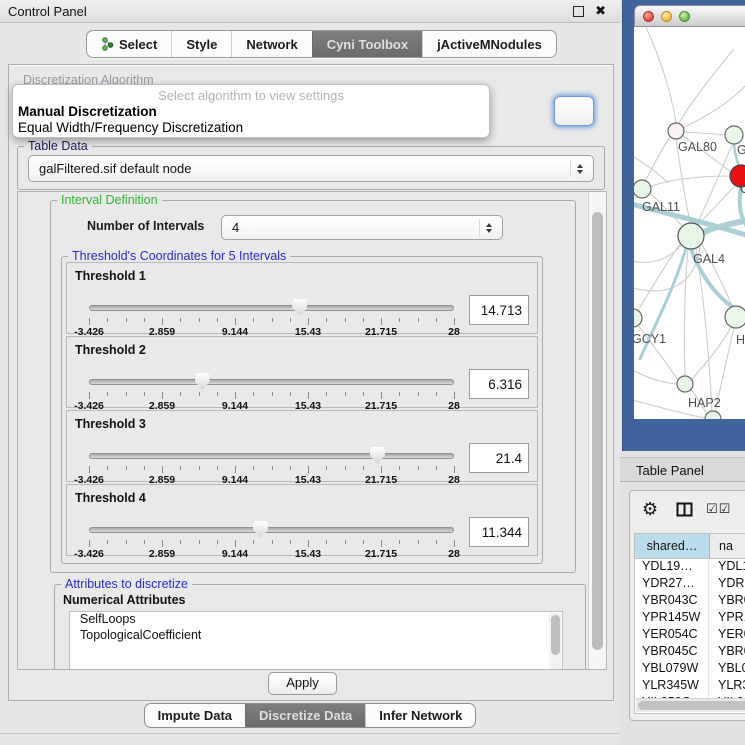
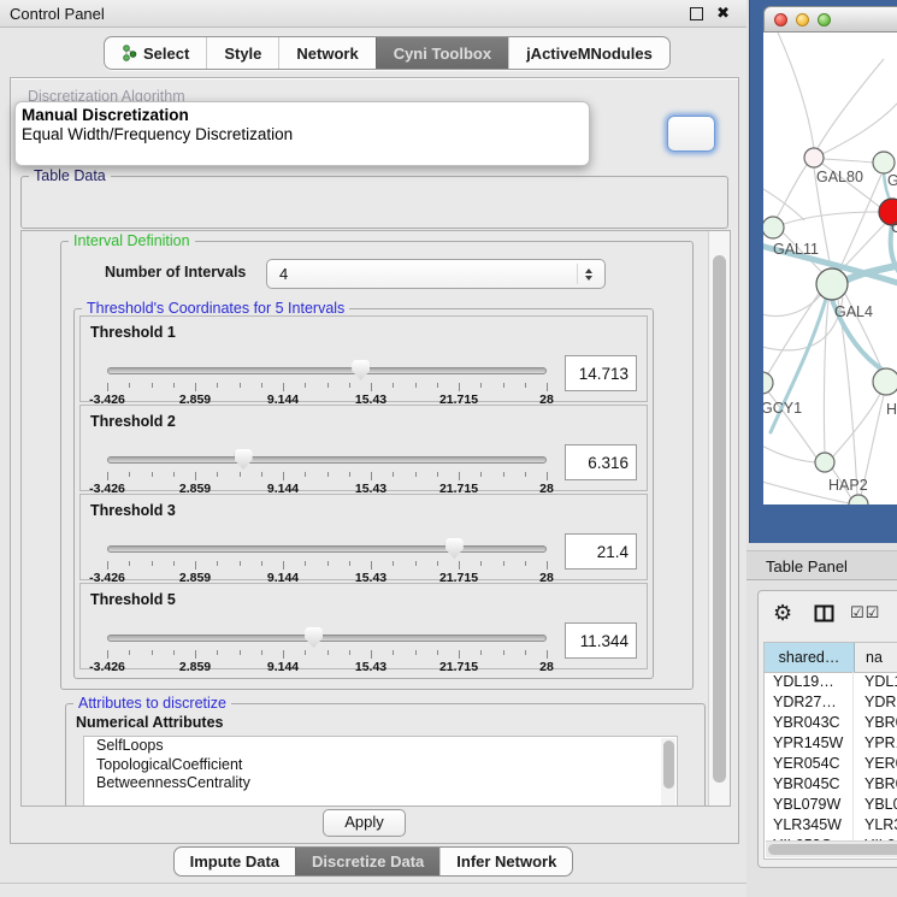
  Control Panel
  ✖
  Select
  Style
  Network
  Cyni Toolbox
  jActiveMNodules
  Discretization Algorithm
  Table Data
- galFiltered.sif default node
  Interval Definition
  Number of Intervals
  4
  Threshold's Coordinates for 5 Intervals
  Threshold 1
  -3.426
  2.859
  9.144
  15.43
  21.715
  28
  14.713
  Threshold 2
  -3.426
  2.859
  9.144
  15.43
  21.715
  28
  6.316
  Threshold 3
  -3.426
  2.859
  9.144
  15.43
  21.715
  28
  21.4
- Threshold 4
+ Threshold 5
  -3.426
  2.859
  9.144
  15.43
  21.715
  28
  11.344
  Attributes to discretize
  Numerical Attributes
  SelfLoops
  TopologicalCoefficient
+ BetweennessCentrality
  Apply
- Select algorithm to view settings
  Manual Discretization
  Equal Width/Frequency Discretization
  Impute Data
  Discretize Data
  Infer Network
  GAL80
  GAL11
  GAL4
  GCY1
  H
  HAP2
  Table Panel
  ⚙
  ☑☑
  shared…
  na
  YDL19…
  YDL
  YDR27…
  YDR
  YBR043C
  YBR
  YPR145W
  YPR
  YER054C
  YER
  YBR045C
  YBR
  YBL079W
  YBL
  YLR345W
  YLR
